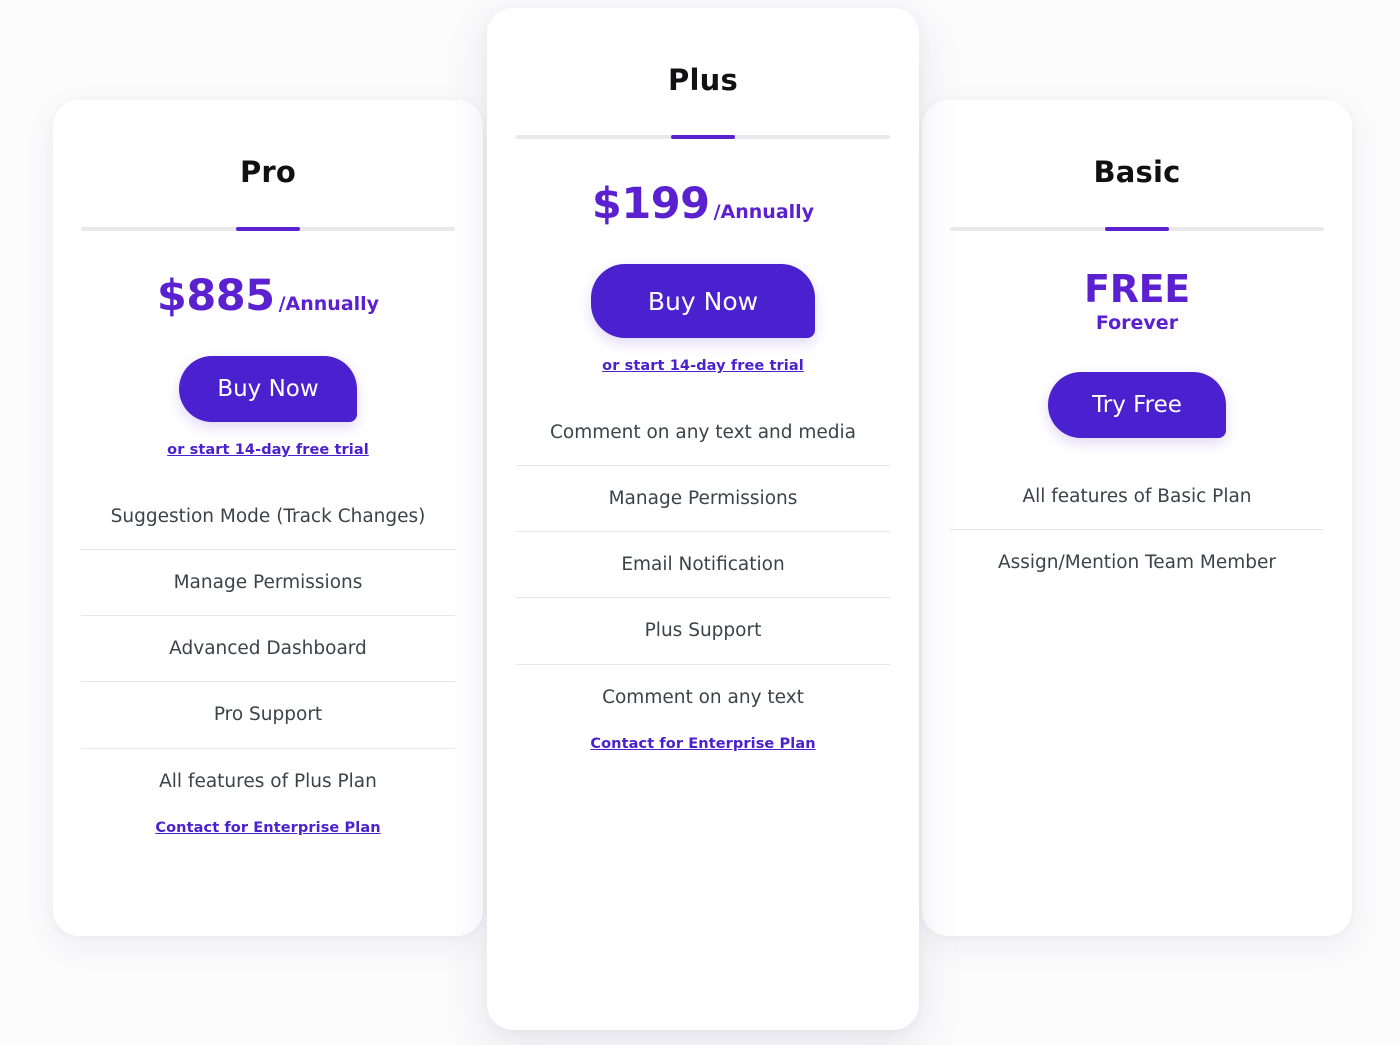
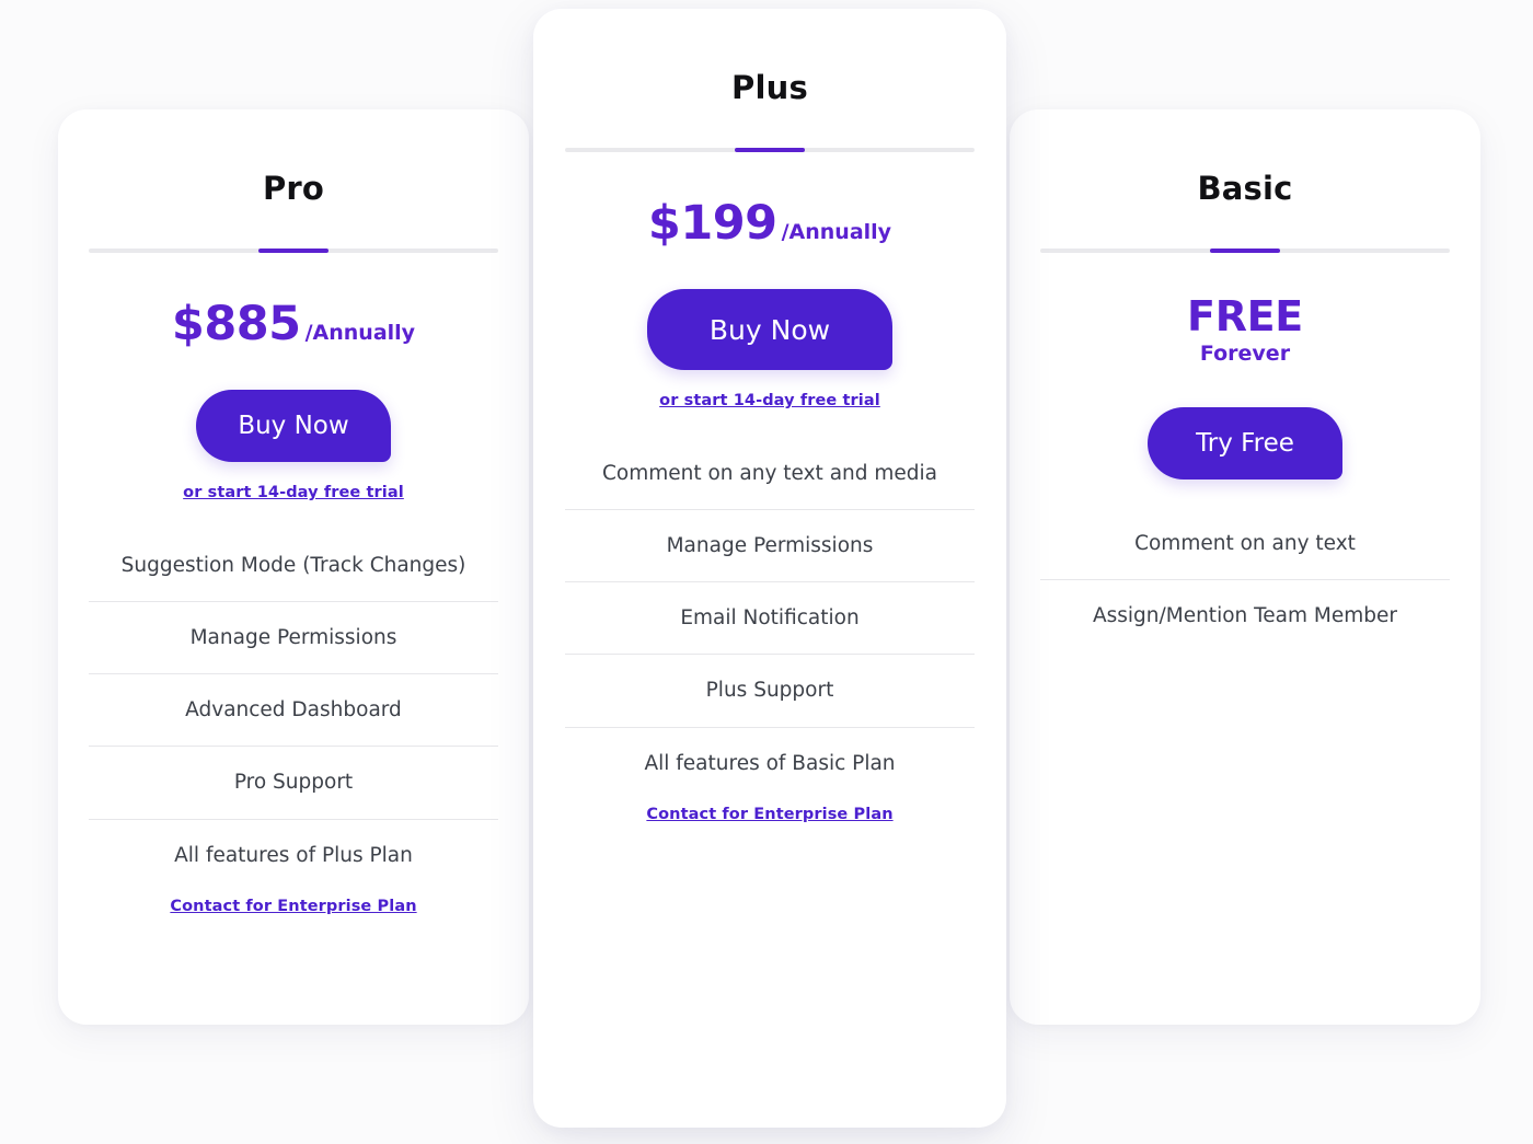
  Pro
  $885
  /Annually
  Buy Now
  or start 14-day free trial
  Suggestion Mode (Track Changes)
  Manage Permissions
  Advanced Dashboard
  Pro Support
  All features of Plus Plan
  Contact for Enterprise Plan
  Basic
  FREE
  Forever
  Try Free
- All features of Basic Plan
+ Comment on any text
  Assign/Mention Team Member
  Plus
  $199
  /Annually
  Buy Now
  or start 14-day free trial
  Comment on any text and media
  Manage Permissions
  Email Notification
  Plus Support
- Comment on any text
+ All features of Basic Plan
  Contact for Enterprise Plan
